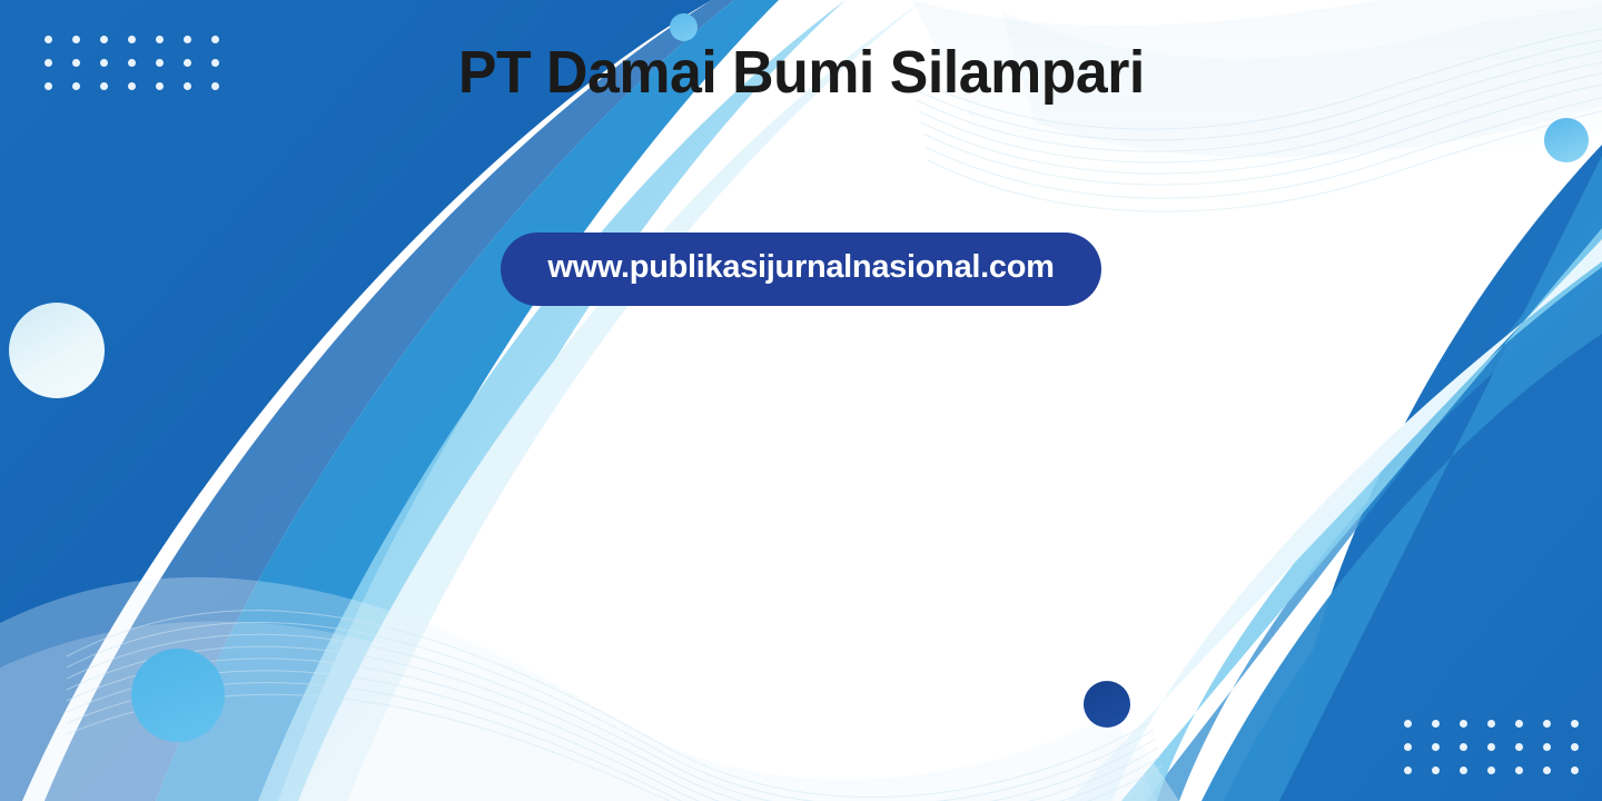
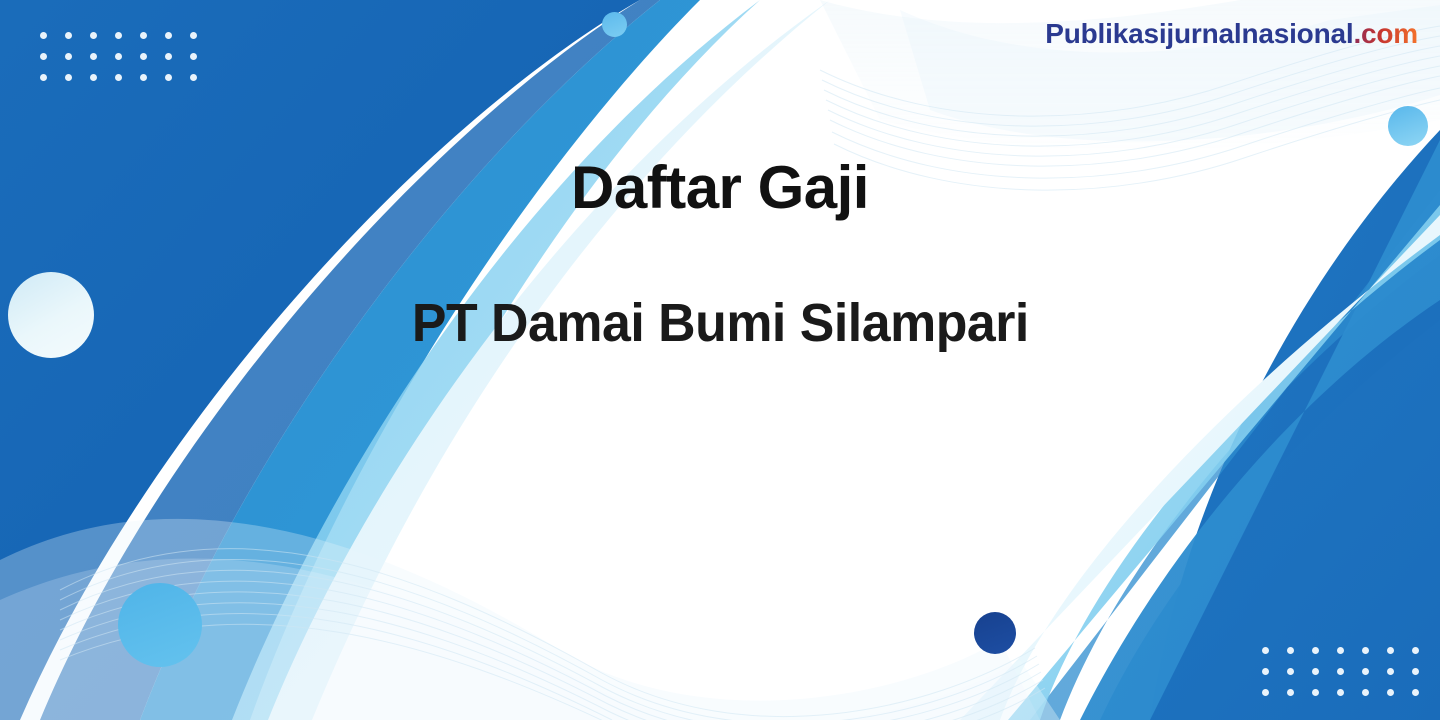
+ Publikasijurnalnasional.com
+ Daftar Gaji
  PT Damai Bumi Silampari
- www.publikasijurnalnasional.com
